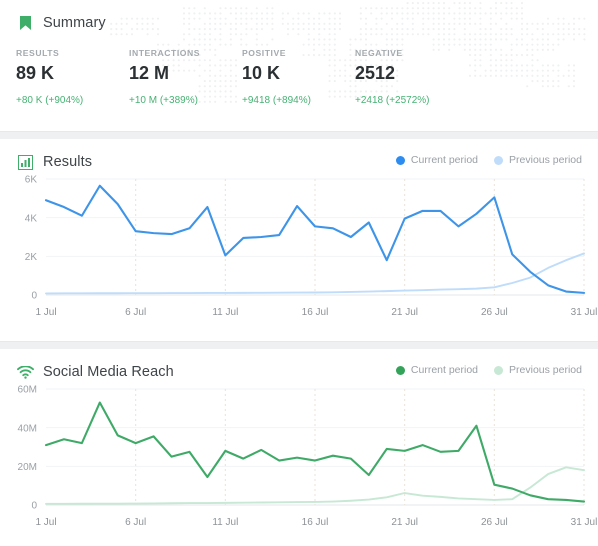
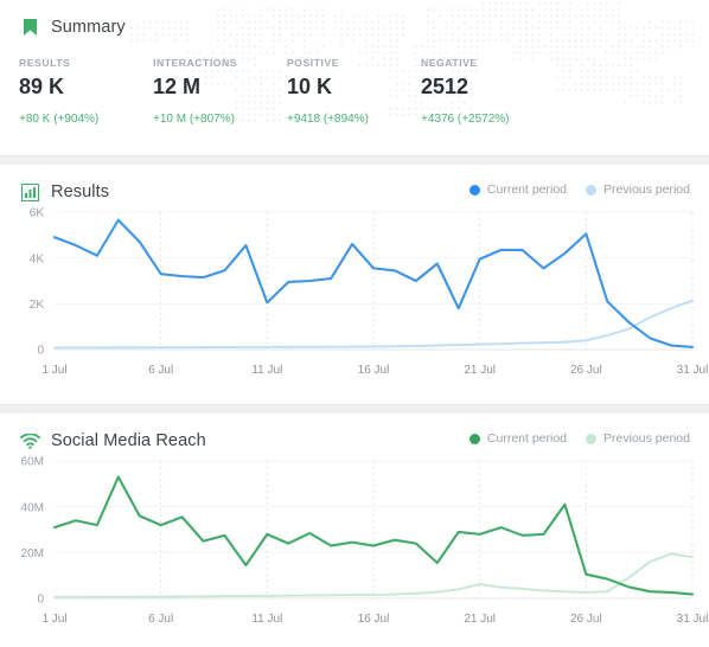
  Summary
  RESULTS
  89 K
  +80 K (+904%)
  INTERACTIONS
  12 M
- +10 M (+389%)
+ +10 M (+807%)
  POSITIVE
  10 K
  +9418 (+894%)
  NEGATIVE
  2512
- +2418 (+2572%)
+ +4376 (+2572%)
  Results
  Current period
  Previous period
  0
  2K
  4K
  6K
  1 Jul
  6 Jul
  11 Jul
  16 Jul
  21 Jul
  26 Jul
  31 Jul
  Social Media Reach
  Current period
  Previous period
  0
  20M
  40M
  60M
  1 Jul
  6 Jul
  11 Jul
  16 Jul
  21 Jul
  26 Jul
  31 Jul
